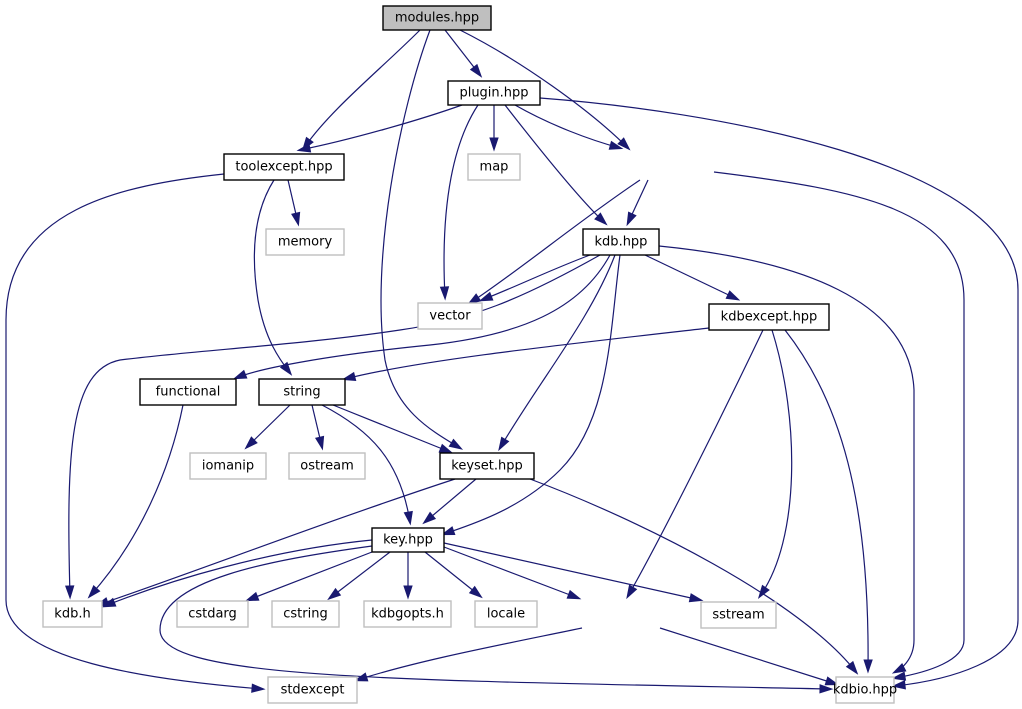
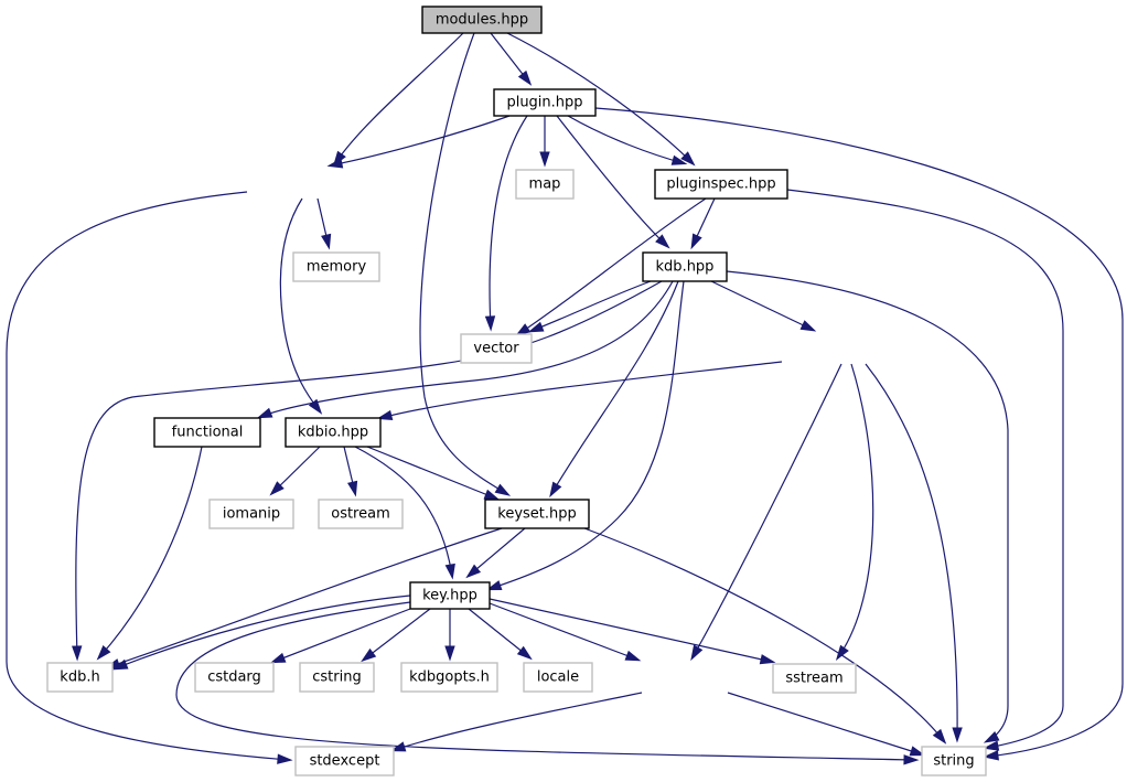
  modules.hpp
  plugin.hpp
- toolexcept.hpp
  map
+ pluginspec.hpp
  memory
  kdb.hpp
  vector
- kdbexcept.hpp
  functional
- string
+ kdbio.hpp
  iomanip
  ostream
  keyset.hpp
  key.hpp
  kdb.h
  cstdarg
  cstring
  kdbgopts.h
  locale
  sstream
  stdexcept
- kdbio.hpp
+ string
